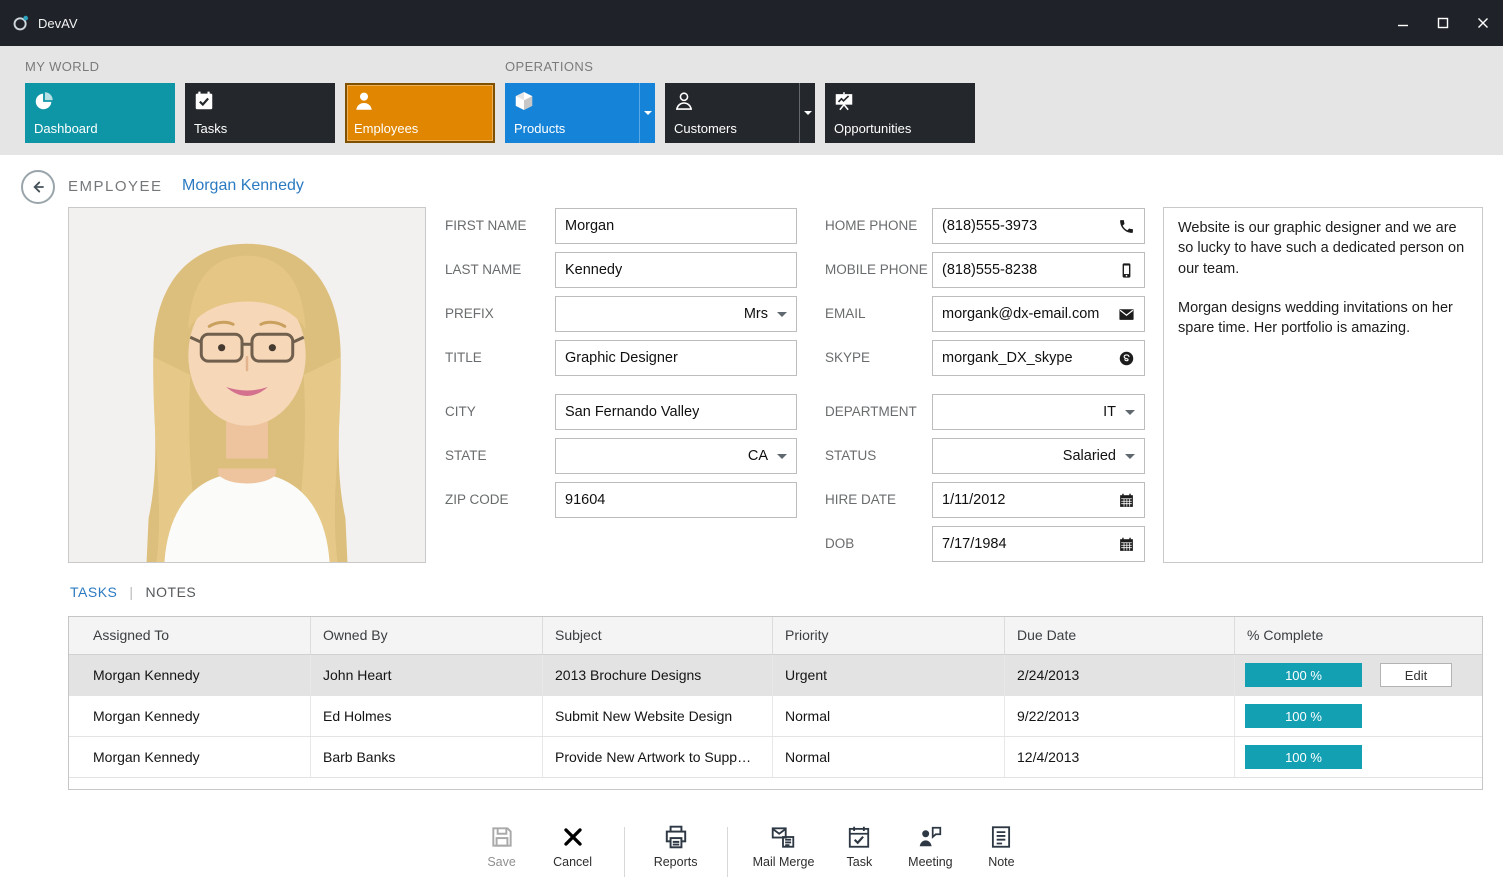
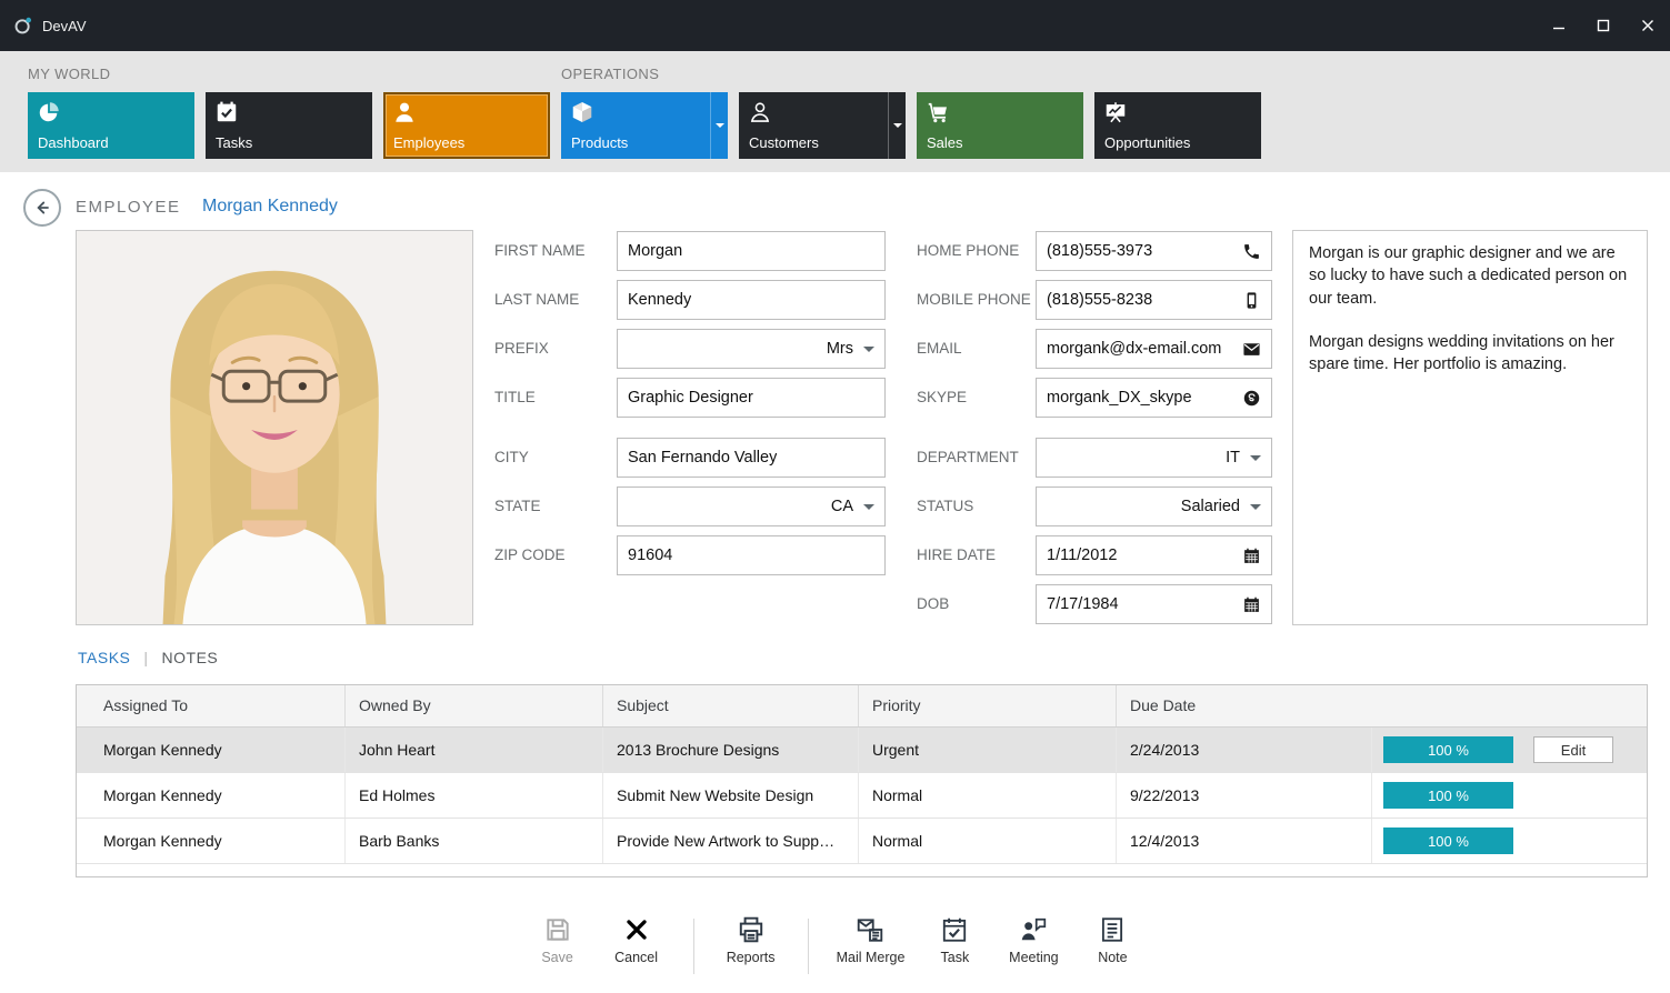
  DevAV
  MY WORLD
  OPERATIONS
  Dashboard
  Tasks
  Employees
  Products
  Customers
+ Sales
  Opportunities
  EMPLOYEE
  Morgan Kennedy
  FIRST NAME
  Morgan
  LAST NAME
  Kennedy
  PREFIX
  Mrs
  TITLE
  Graphic Designer
  CITY
  San Fernando Valley
  STATE
  CA
  ZIP CODE
  91604
  HOME PHONE
  (818)555-3973
  MOBILE PHONE
  (818)555-8238
  EMAIL
  morgank@dx-email.com
  SKYPE
  morgank_DX_skype
  DEPARTMENT
  IT
  STATUS
  Salaried
  HIRE DATE
  1/11/2012
  DOB
  7/17/1984
- Website is our graphic designer and we are so lucky to have such a dedicated person on our team.
+ Morgan is our graphic designer and we are so lucky to have such a dedicated person on our team.
  Morgan designs wedding invitations on her spare time. Her portfolio is amazing.
  TASKS
  |
  NOTES
  Assigned To
  Owned By
  Subject
  Priority
  Due Date
- % Complete
  Morgan Kennedy
  John Heart
  2013 Brochure Designs
  Urgent
  2/24/2013
  100 %
  Edit
  Morgan Kennedy
  Ed Holmes
  Submit New Website Design
  Normal
  9/22/2013
  100 %
  Morgan Kennedy
  Barb Banks
  Provide New Artwork to Supp…
  Normal
  12/4/2013
  100 %
  Save
  Cancel
  Reports
  Mail Merge
  Task
  Meeting
  Note
